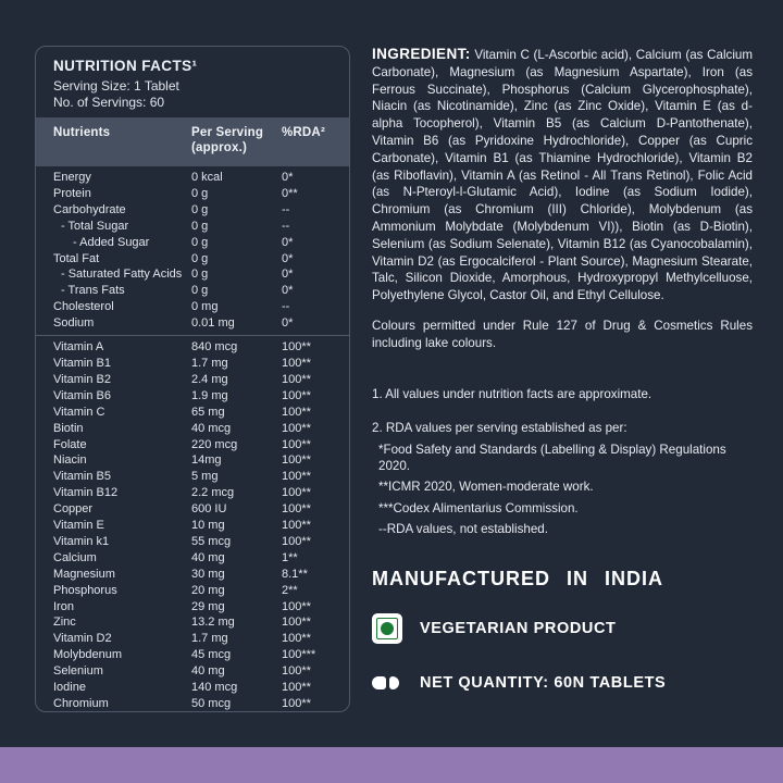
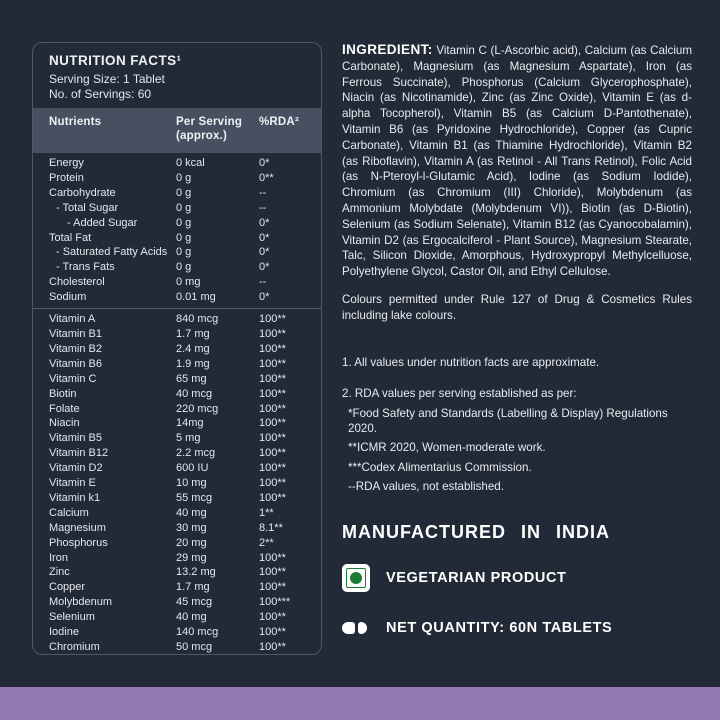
  NUTRITION FACTS¹
  Serving Size: 1 Tablet
  No. of Servings: 60
  Nutrients
  Per Serving (approx.)
  %RDA²
  Energy
  0 kcal
  0*
  Protein
  0 g
  0**
  Carbohydrate
  0 g
  --
  - Total Sugar
  0 g
  --
  - Added Sugar
  0 g
  0*
  Total Fat
  0 g
  0*
  - Saturated Fatty Acids
  0 g
  0*
  - Trans Fats
  0 g
  0*
  Cholesterol
  0 mg
  --
  Sodium
  0.01 mg
  0*
  Vitamin A
  840 mcg
  100**
  Vitamin B1
  1.7 mg
  100**
  Vitamin B2
  2.4 mg
  100**
  Vitamin B6
  1.9 mg
  100**
  Vitamin C
  65 mg
  100**
  Biotin
  40 mcg
  100**
  Folate
  220 mcg
  100**
  Niacin
  14mg
  100**
  Vitamin B5
  5 mg
  100**
  Vitamin B12
  2.2 mcg
  100**
- Copper
+ Vitamin D2
  600 IU
  100**
  Vitamin E
  10 mg
  100**
  Vitamin k1
  55 mcg
  100**
  Calcium
  40 mg
  1**
  Magnesium
  30 mg
  8.1**
  Phosphorus
  20 mg
  2**
  Iron
  29 mg
  100**
  Zinc
  13.2 mg
  100**
- Vitamin D2
+ Copper
  1.7 mg
  100**
  Molybdenum
  45 mcg
  100***
  Selenium
  40 mg
  100**
  Iodine
  140 mcg
  100**
  Chromium
  50 mcg
  100**
  INGREDIENT: Vitamin C (L-Ascorbic acid), Calcium (as Calcium Carbonate), Magnesium (as Magnesium Aspartate), Iron (as Ferrous Succinate), Phosphorus (Calcium Glycerophosphate), Niacin (as Nicotinamide), Zinc (as Zinc Oxide), Vitamin E (as d-alpha Tocopherol), Vitamin B5 (as Calcium D-Pantothenate), Vitamin B6 (as Pyridoxine Hydrochloride), Copper (as Cupric Carbonate), Vitamin B1 (as Thiamine Hydrochloride), Vitamin B2 (as Riboflavin), Vitamin A (as Retinol - All Trans Retinol), Folic Acid (as N-Pteroyl-l-Glutamic Acid), Iodine (as Sodium Iodide), Chromium (as Chromium (III) Chloride), Molybdenum (as Ammonium Molybdate (Molybdenum VI)), Biotin (as D-Biotin), Selenium (as Sodium Selenate), Vitamin B12 (as Cyanocobalamin), Vitamin D2 (as Ergocalciferol - Plant Source), Magnesium Stearate, Talc, Silicon Dioxide, Amorphous, Hydroxypropyl Methylcelluose, Polyethylene Glycol, Castor Oil, and Ethyl Cellulose.
  Colours permitted under Rule 127 of Drug & Cosmetics Rules including lake colours.
  1. All values under nutrition facts are approximate.
  2. RDA values per serving established as per:
  *Food Safety and Standards (Labelling & Display) Regulations 2020.
  **ICMR 2020, Women-moderate work.
  ***Codex Alimentarius Commission.
  --RDA values, not established.
  MANUFACTURED IN INDIA
  VEGETARIAN PRODUCT
  NET QUANTITY: 60N TABLETS
